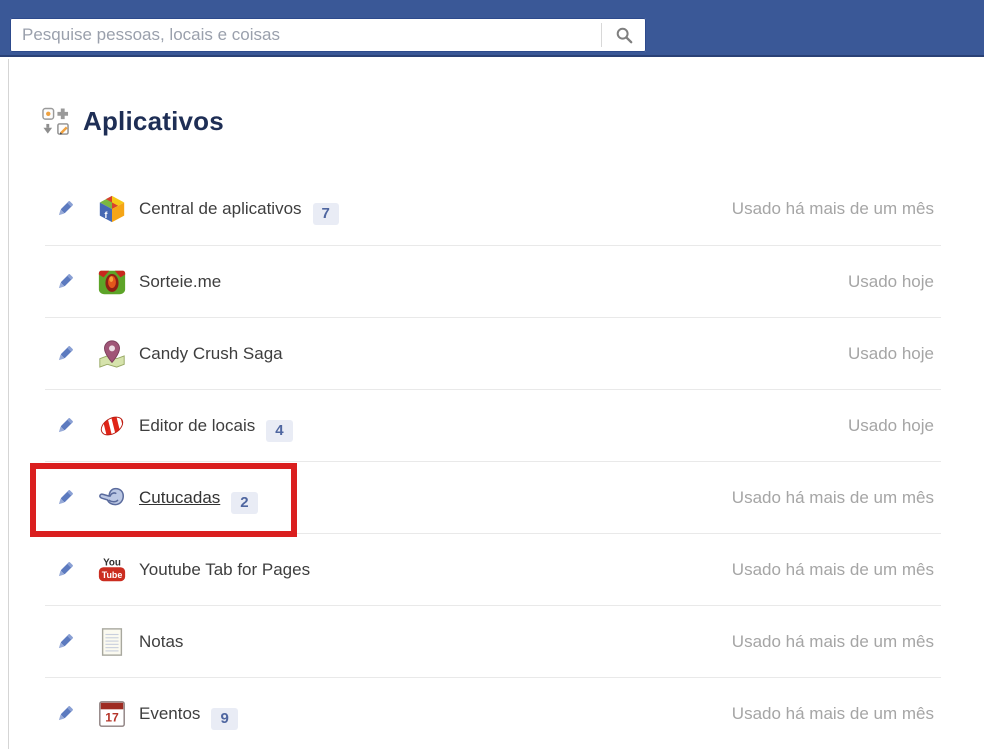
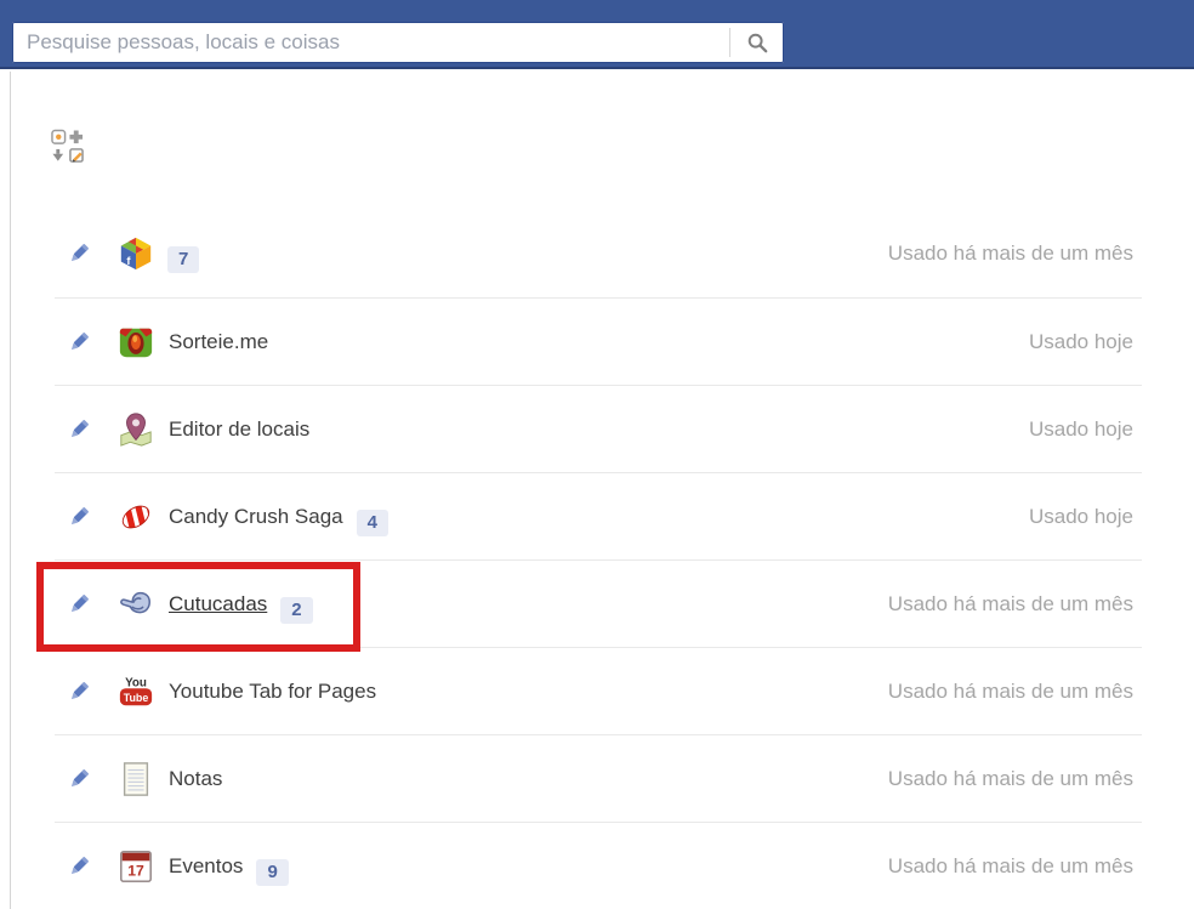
  Pesquise pessoas, locais e coisas
- Aplicativos
  f
- Central de aplicativos
  7
  Usado há mais de um mês
  Sorteie.me
  Usado hoje
- Candy Crush Saga
+ Editor de locais
  Usado hoje
- Editor de locais
+ Candy Crush Saga
  4
  Usado hoje
  Cutucadas
  2
  Usado há mais de um mês
  You
  Tube
  Youtube Tab for Pages
  Usado há mais de um mês
  Notas
  Usado há mais de um mês
  17
  Eventos
  9
  Usado há mais de um mês
